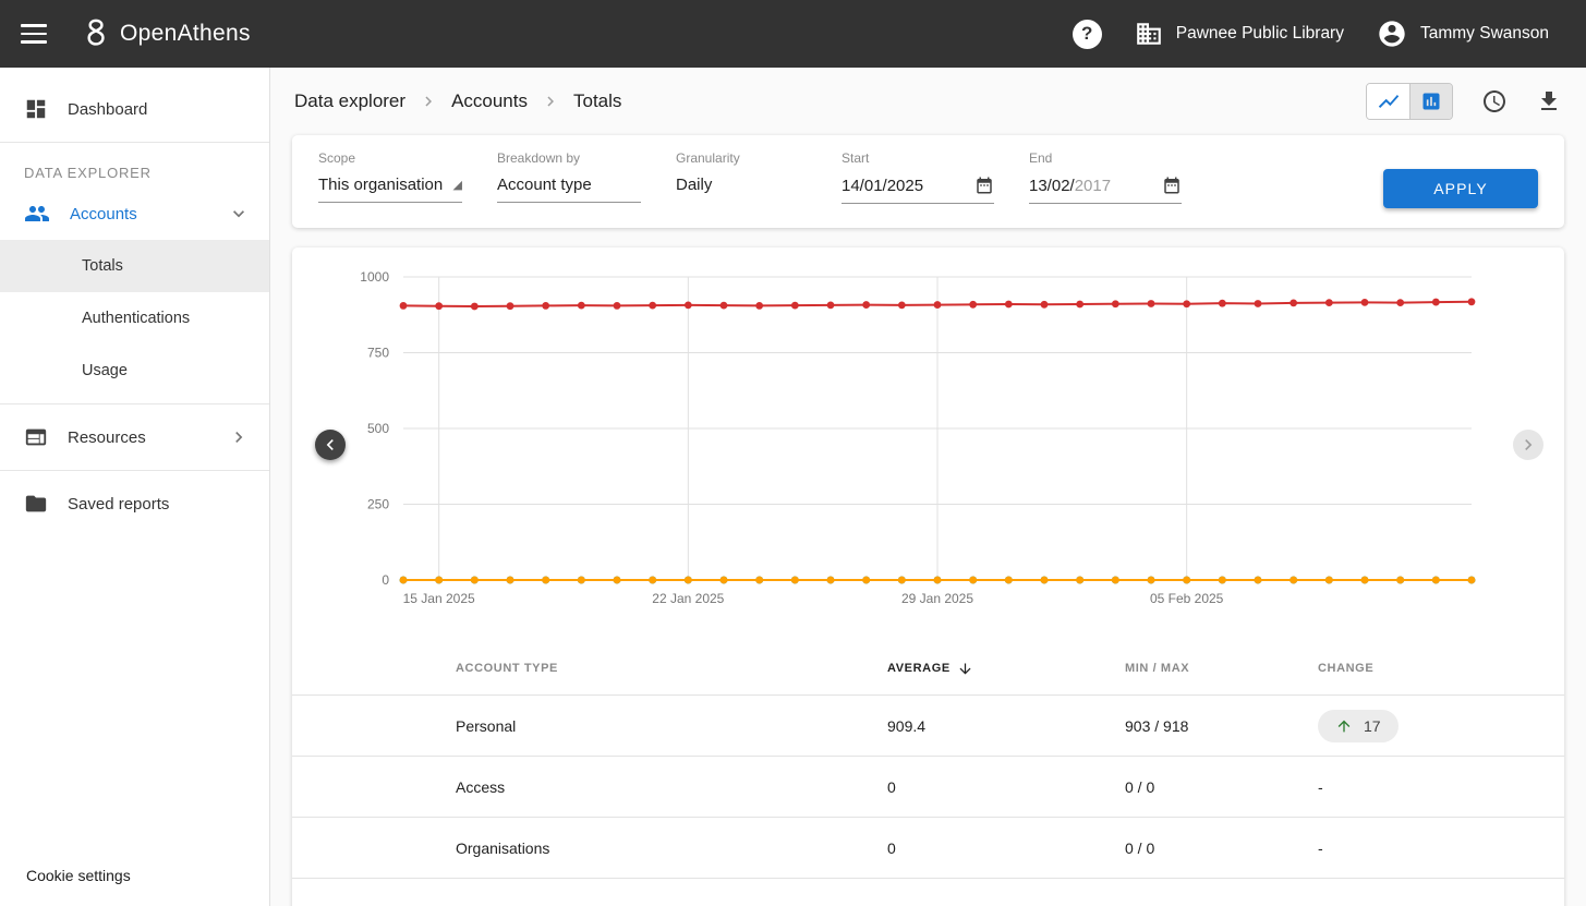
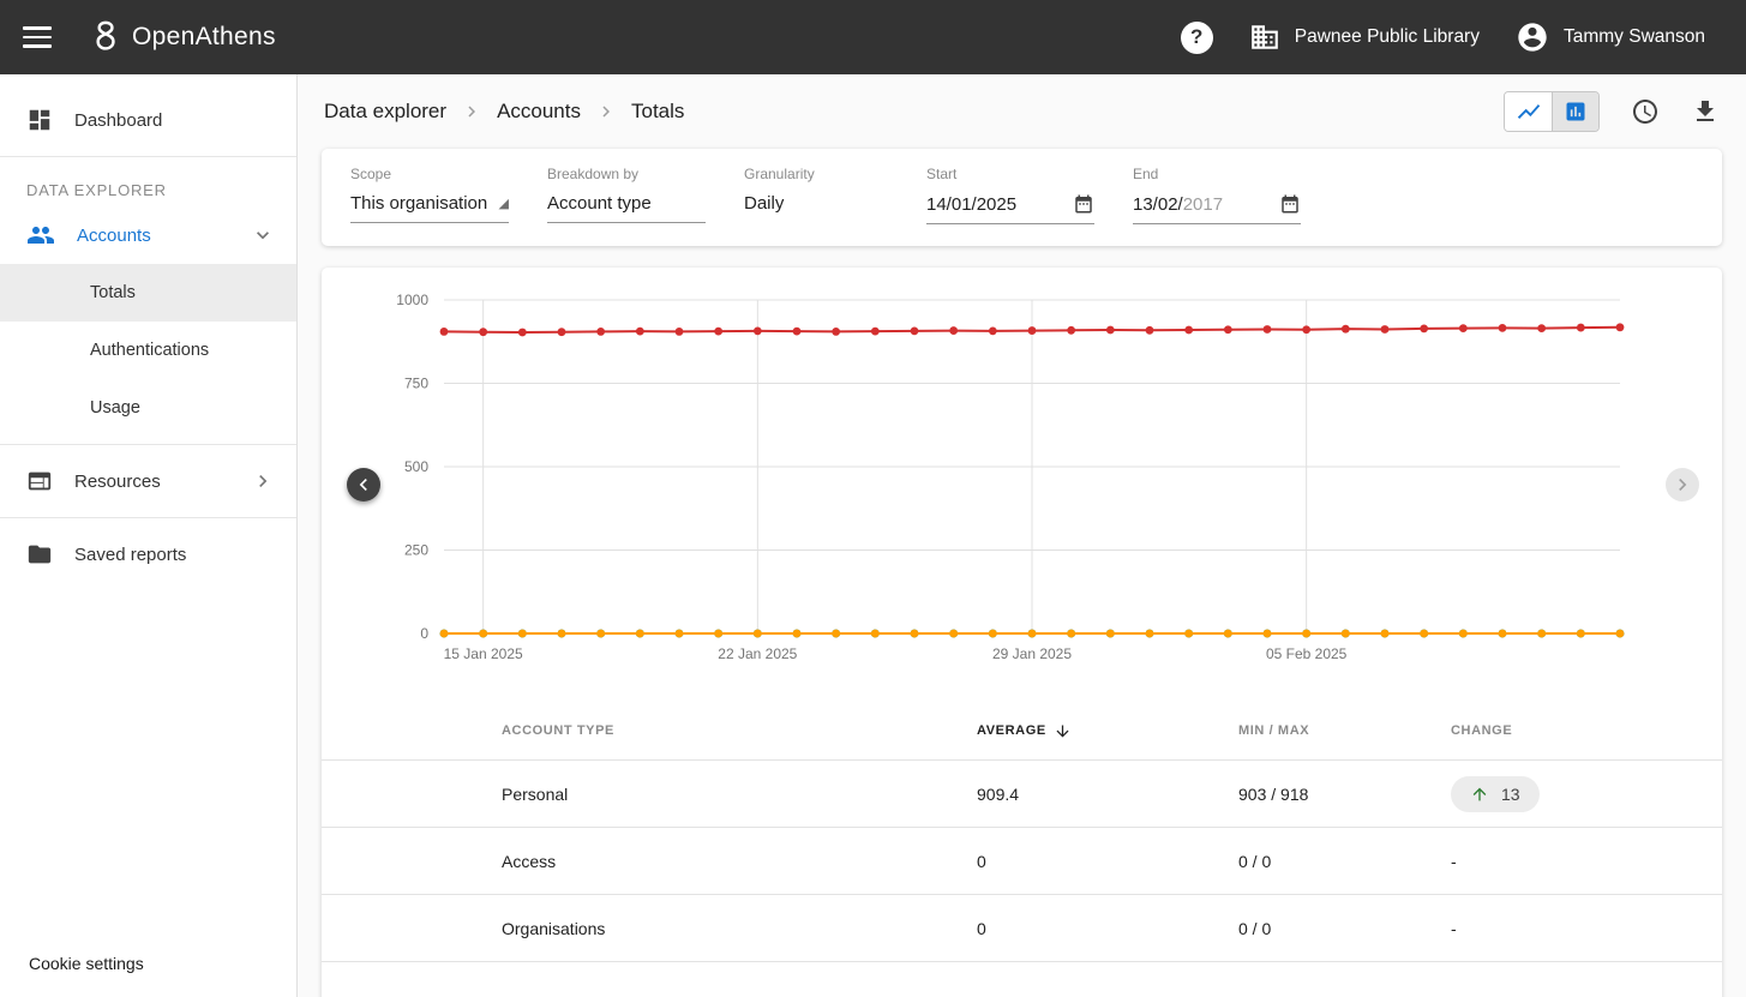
  OpenAthens
  ?
  Pawnee Public Library
  Tammy Swanson
  Dashboard
  DATA EXPLORER
  Accounts
  Totals
  Authentications
  Usage
  Resources
  Saved reports
  Cookie settings
  Data explorer
  Accounts
  Totals
  Scope
  This organisation
  ◢
  Breakdown by
  Account type
  Granularity
  Daily
  Start
  14/01/2025
  End
  13/02/2017
- APPLY
  0
  250
  500
  750
  1000
  15 Jan 2025
  22 Jan 2025
  29 Jan 2025
  05 Feb 2025
  ACCOUNT TYPE
  AVERAGE
  MIN / MAX
  CHANGE
  Personal
  909.4
  903 / 918
- 17
+ 13
  Access
  0
  0 / 0
  -
  Organisations
  0
  0 / 0
  -
